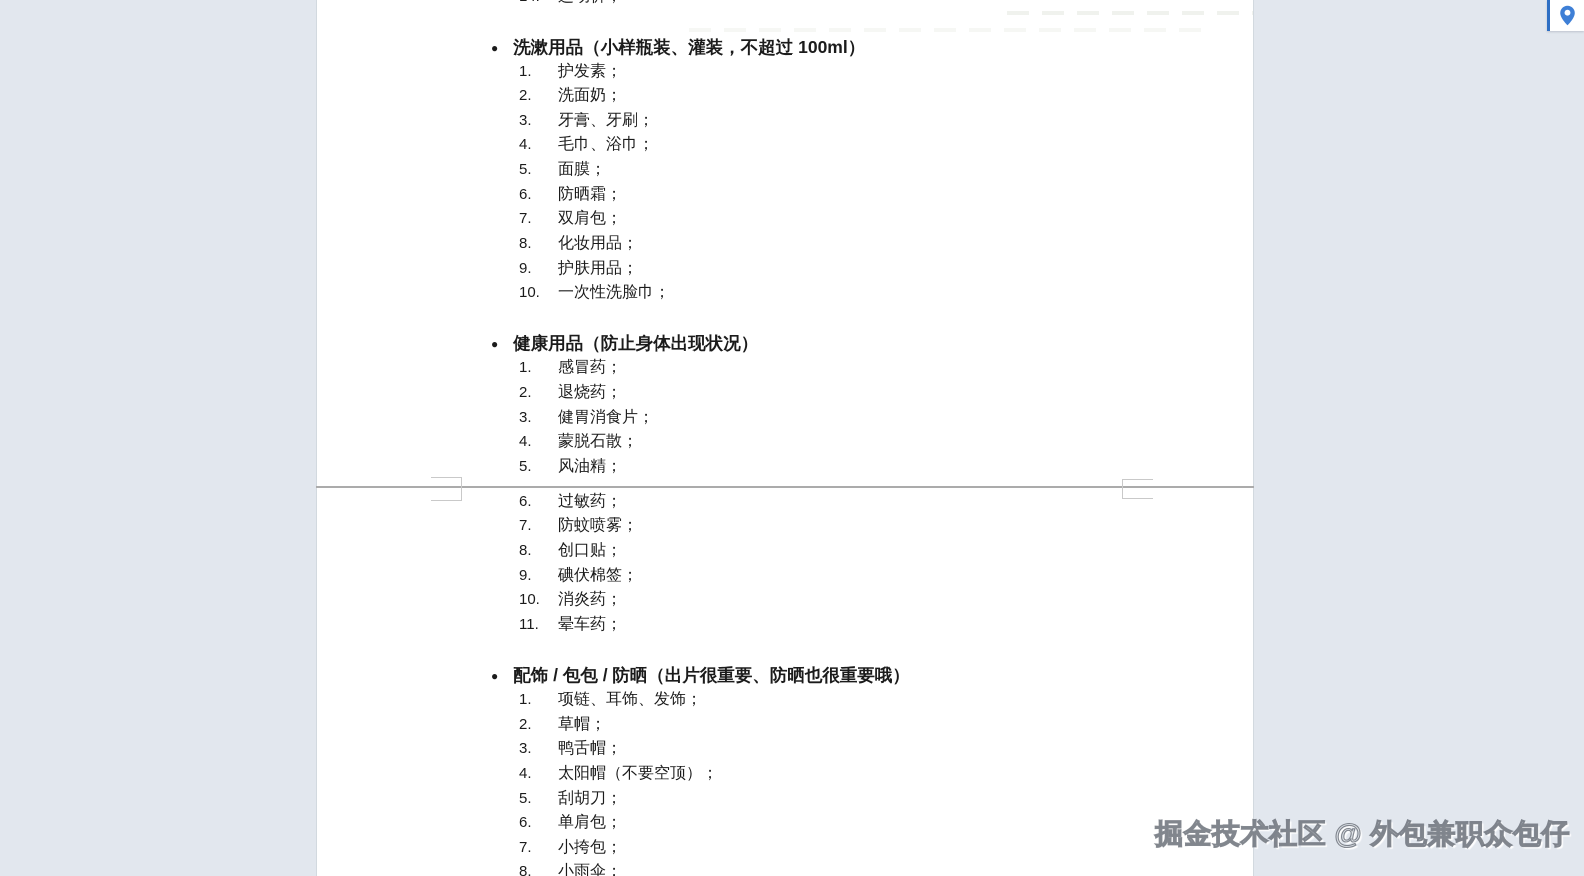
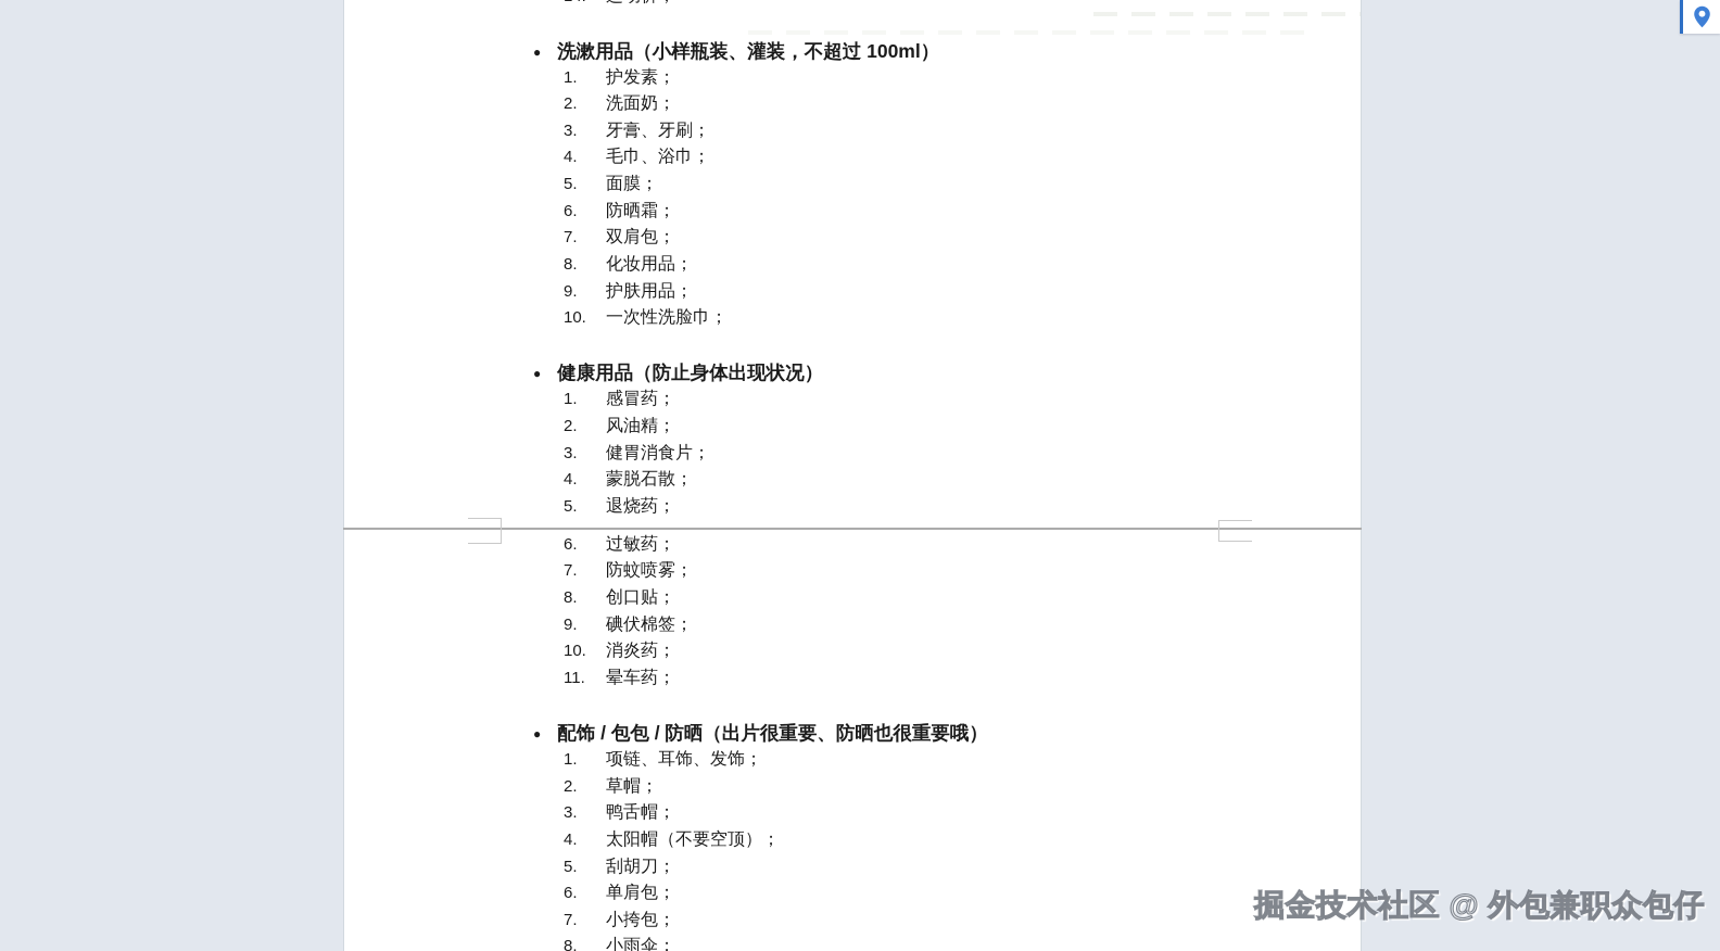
  ● 洗漱用品（小样瓶装、灌装，不超过 100ml）
  1. 护发素；
  2. 洗面奶；
  3. 牙膏、牙刷；
  4. 毛巾、浴巾；
  5. 面膜；
  6. 防晒霜；
  7. 双肩包；
  8. 化妆用品；
  9. 护肤用品；
  10. 一次性洗脸巾；
  ● 健康用品（防止身体出现状况）
  1. 感冒药；
- 2. 退烧药；
+ 2. 风油精；
  3. 健胃消食片；
  4. 蒙脱石散；
- 5. 风油精；
+ 5. 退烧药；
  6. 过敏药；
  7. 防蚊喷雾；
  8. 创口贴；
  9. 碘伏棉签；
  10. 消炎药；
  11. 晕车药；
  ● 配饰 / 包包 / 防晒（出片很重要、防晒也很重要哦）
  1. 项链、耳饰、发饰；
  2. 草帽；
  3. 鸭舌帽；
  4. 太阳帽（不要空顶）；
  5. 刮胡刀；
  6. 单肩包；
  7. 小挎包；
  8. 小雨伞；
  掘金技术社区 @ 外包兼职众包仔
